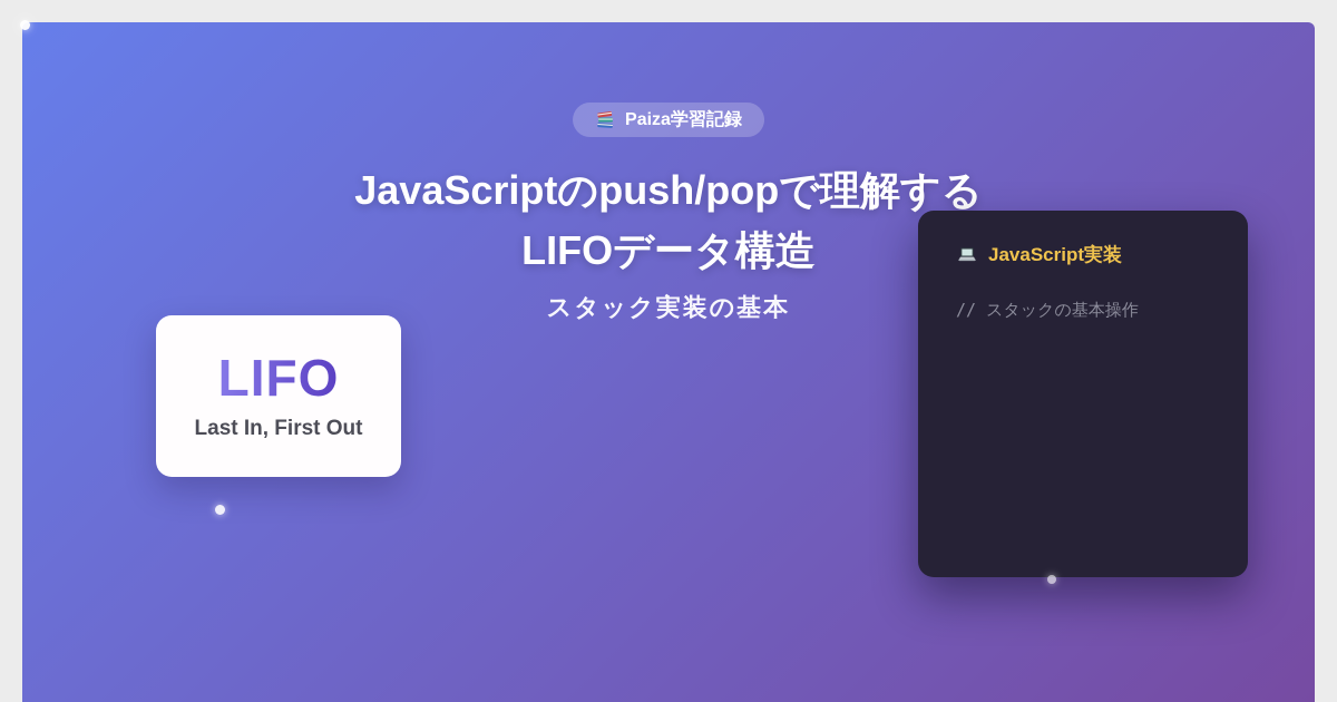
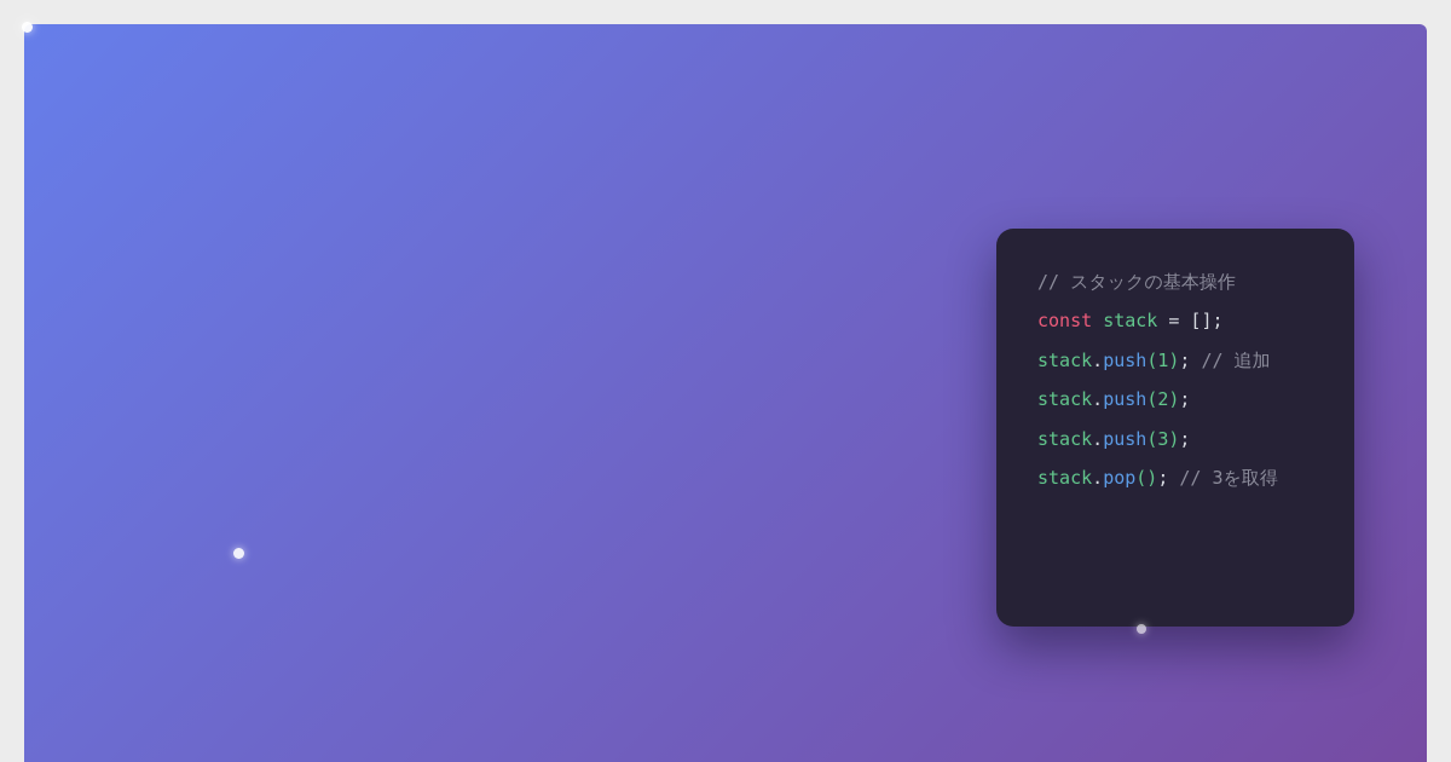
- Paiza学習記録
- JavaScriptのpush/popで理解する
- LIFOデータ構造
- スタック実装の基本
- LIFO
- Last In, First Out
- JavaScript実装
  // スタックの基本操作
+ const stack = [];
+ stack.push(1); // 追加
+ stack.push(2);
+ stack.push(3);
+ stack.pop(); // 3を取得
